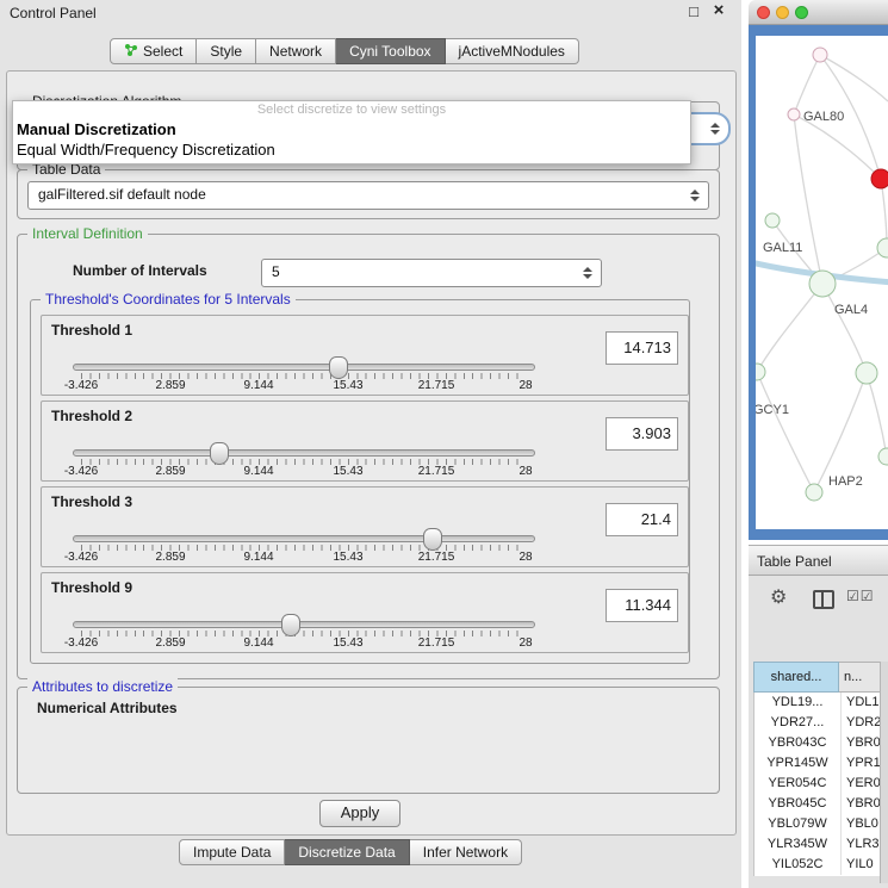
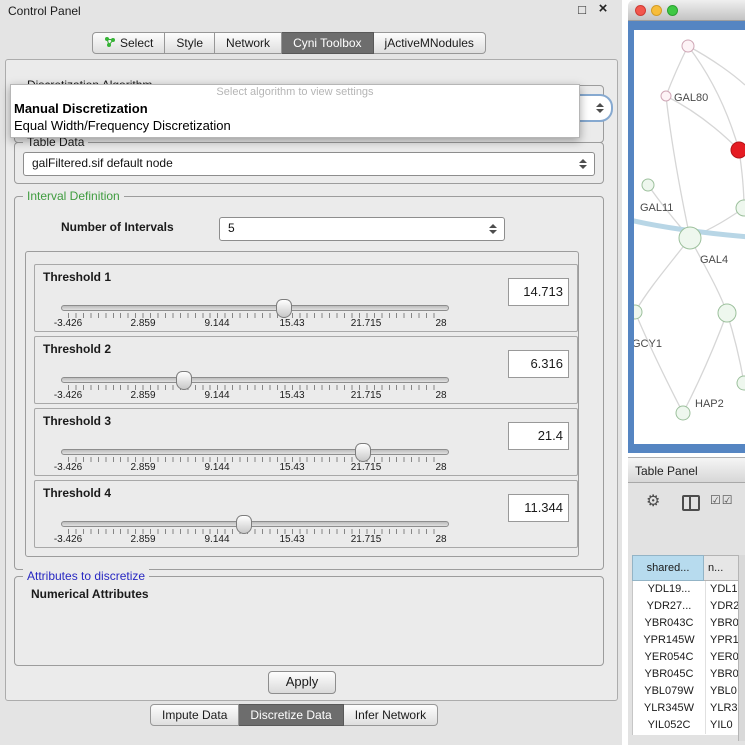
  Control Panel
  □
  ×
  Select
  Style
  Network
  Cyni Toolbox
  jActiveMNodules
  Table Data
  galFiltered.sif default node
  Interval Definition
  Number of Intervals
  5
- Threshold's Coordinates for 5 Intervals
  Threshold 1
  -3.426
  2.859
  9.144
  15.43
  21.715
  28
  14.713
  Threshold 2
  -3.426
  2.859
  9.144
  15.43
  21.715
  28
- 3.903
+ 6.316
  Threshold 3
  -3.426
  2.859
  9.144
  15.43
  21.715
  28
  21.4
- Threshold 9
+ Threshold 4
  -3.426
  2.859
  9.144
  15.43
  21.715
  28
  11.344
  Attributes to discretize
  Numerical Attributes
  Apply
- Select discretize to view settings
+ Select algorithm to view settings
  Manual Discretization
  Equal Width/Frequency Discretization
  Impute Data
  Discretize Data
  Infer Network
  GAL80
  GAL11
  GAL4
  GCY1
  HAP2
  Table Panel
  ⚙
  ☑☑
  shared...
  n...
  YDL19...
  YDL1
  YDR27...
  YDR2
  YBR043C
  YBR0
  YPR145W
  YPR1
  YER054C
  YER0
  YBR045C
  YBR0
  YBL079W
  YBL0
  YLR345W
  YLR3
  YIL052C
  YIL0
